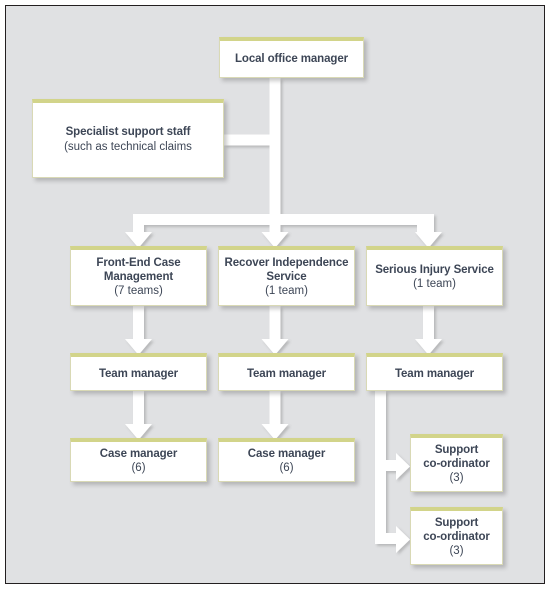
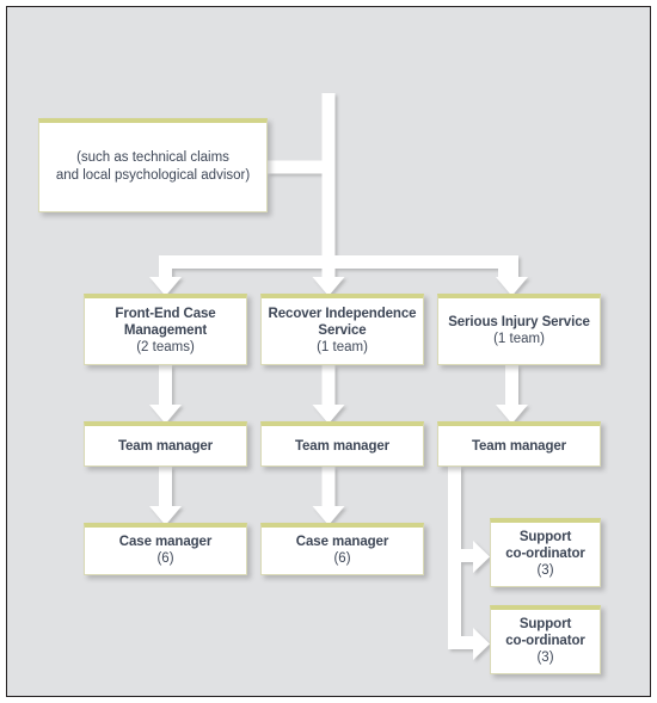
- Local office manager
- Specialist support staff
  (such as technical claims
+ and local psychological advisor)
  Front-End Case
  Management
- (7 teams)
+ (2 teams)
  Recover Independence
  Service
  (1 team)
  Serious Injury Service
  (1 team)
  Team manager
  Team manager
  Team manager
  Case manager
  (6)
  Case manager
  (6)
  Support
  co-ordinator
  (3)
  Support
  co-ordinator
  (3)
